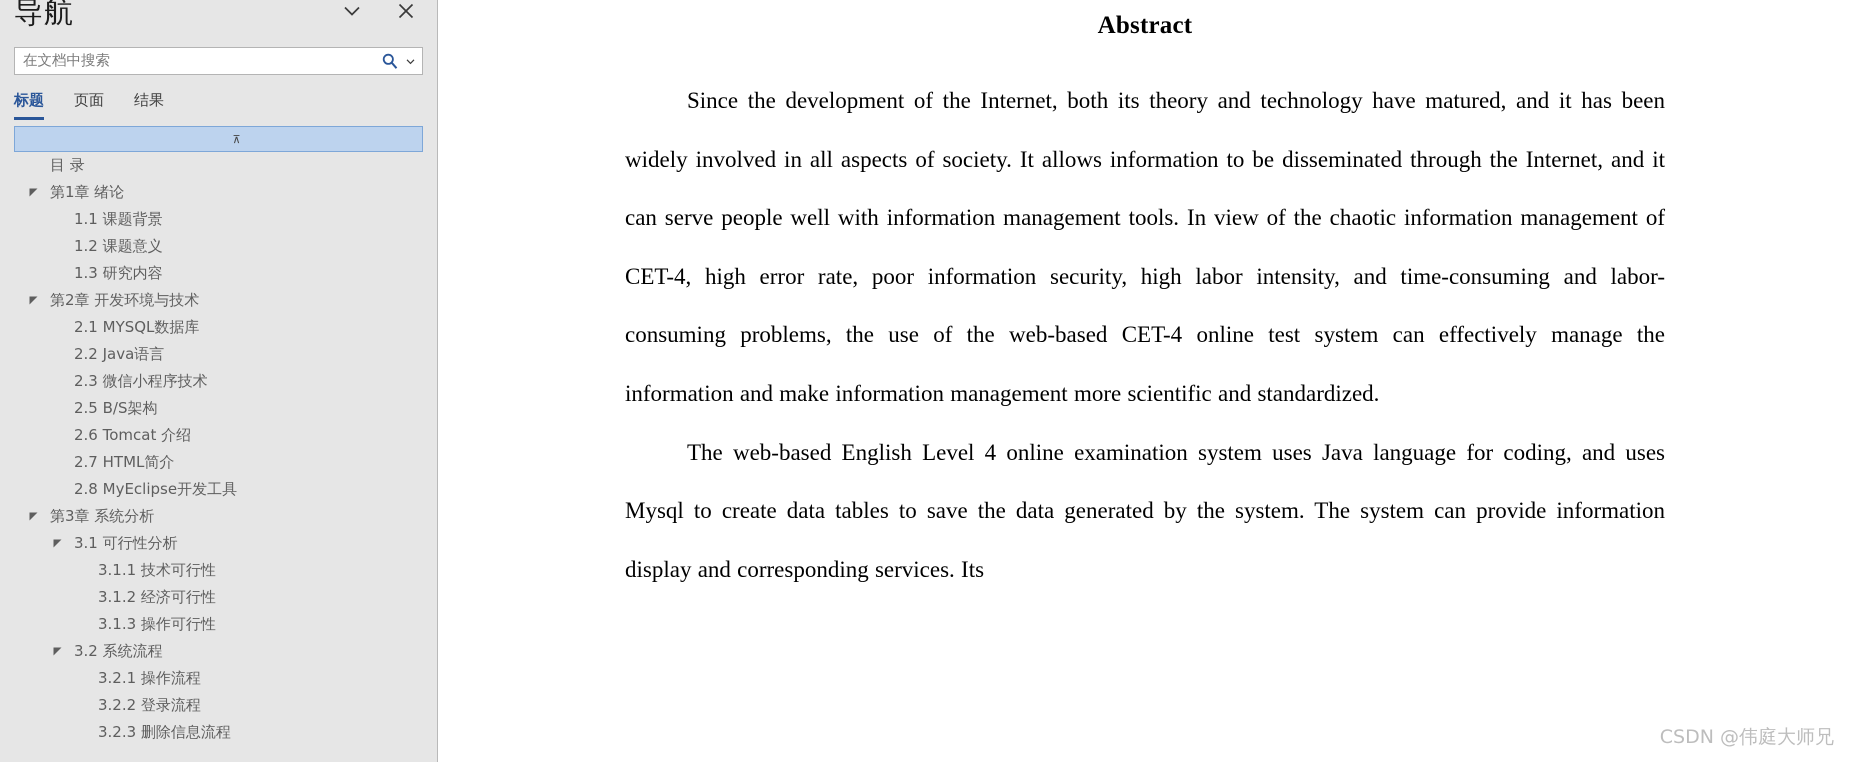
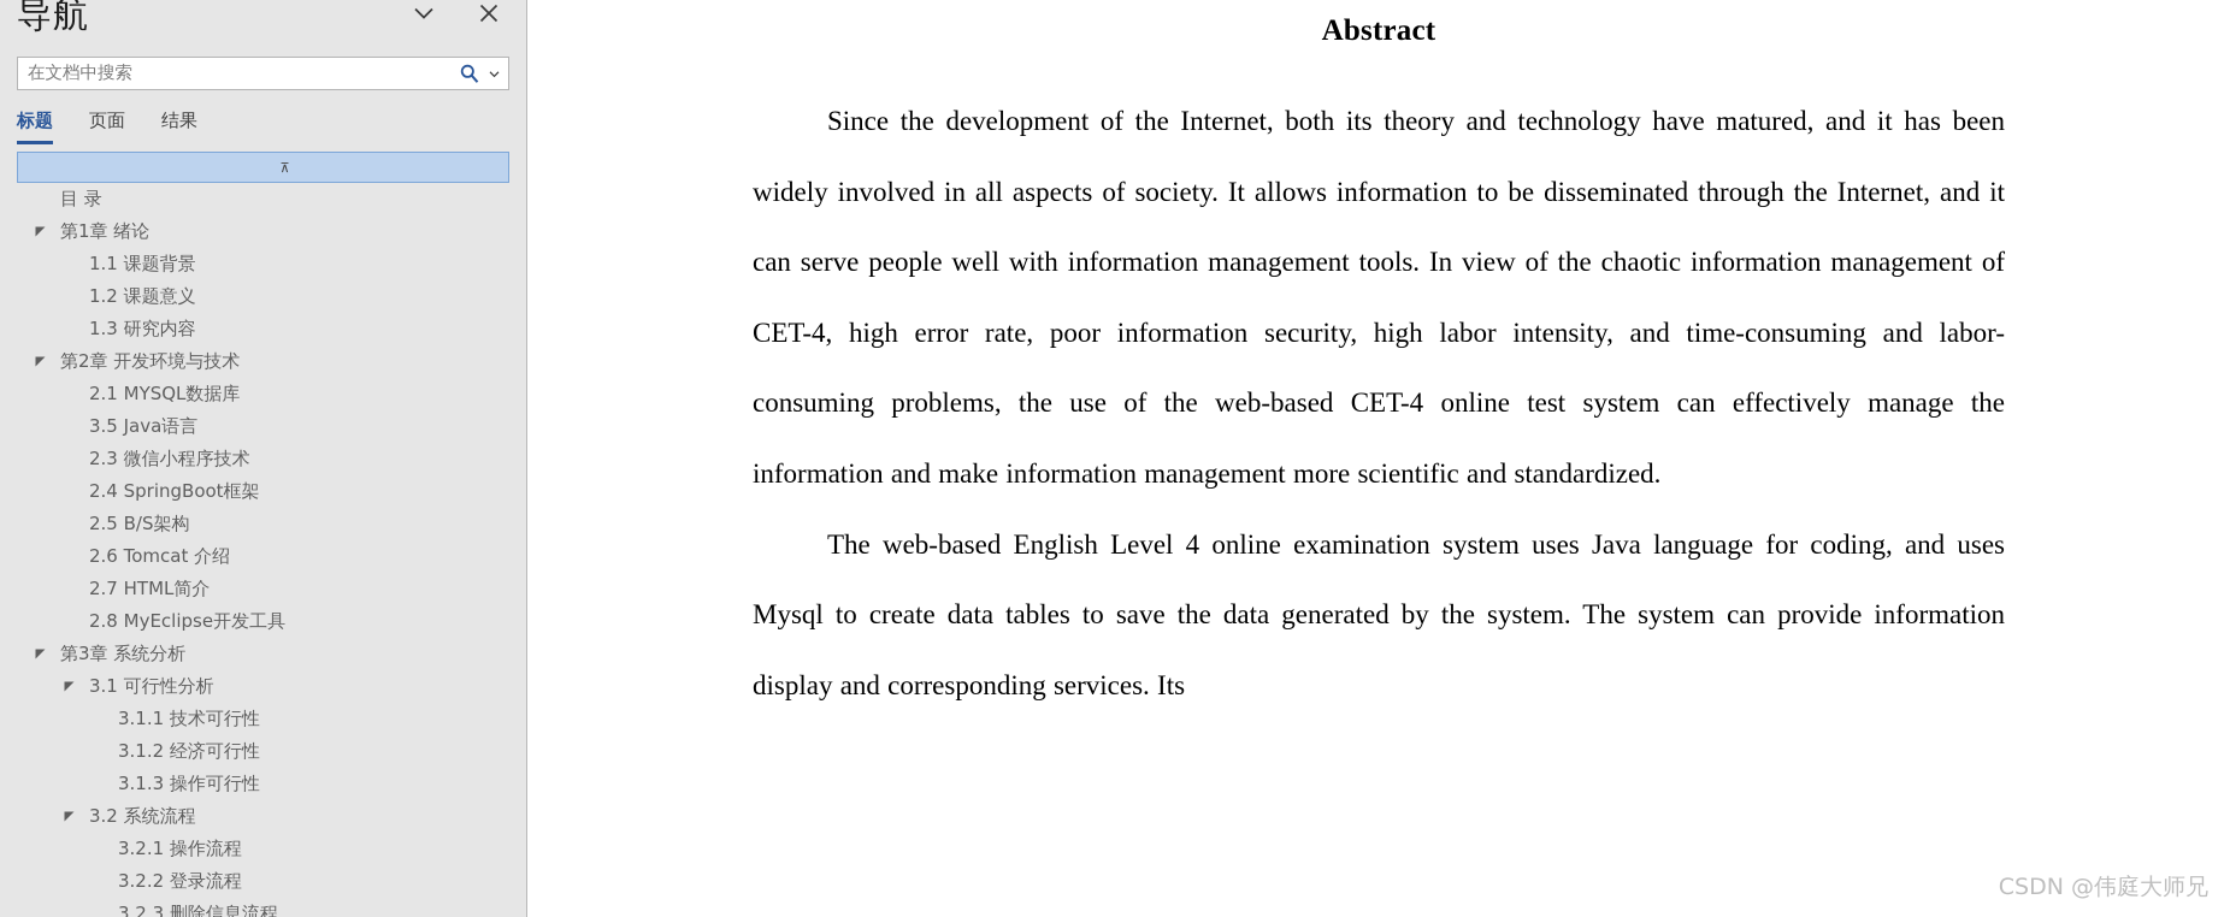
  导航
  在文档中搜索
  标题
  页面
  结果
  ⊼
  目 录
  第1章 绪论
  1.1 课题背景
  1.2 课题意义
  1.3 研究内容
  第2章 开发环境与技术
  2.1 MYSQL数据库
- 2.2 Java语言
+ 3.5 Java语言
  2.3 微信小程序技术
+ 2.4 SpringBoot框架
  2.5 B/S架构
  2.6 Tomcat 介绍
  2.7 HTML简介
  2.8 MyEclipse开发工具
  第3章 系统分析
  3.1 可行性分析
  3.1.1 技术可行性
  3.1.2 经济可行性
  3.1.3 操作可行性
  3.2 系统流程
  3.2.1 操作流程
  3.2.2 登录流程
  3.2.3 删除信息流程
  Abstract
  Since the development of the Internet, both its theory and technology have matured, and it has been widely involved in all aspects of society. It allows information to be disseminated through the Internet, and it can serve people well with information management tools. In view of the chaotic information management of CET-4, high error rate, poor information security, high labor intensity, and time-consuming and labor-consuming problems, the use of the web-based CET-4 online test system can effectively manage the information and make information management more scientific and standardized.
  The web-based English Level 4 online examination system uses Java language for coding, and uses Mysql to create data tables to save the data generated by the system. The system can provide information display and corresponding services. Its
  CSDN @伟庭大师兄
